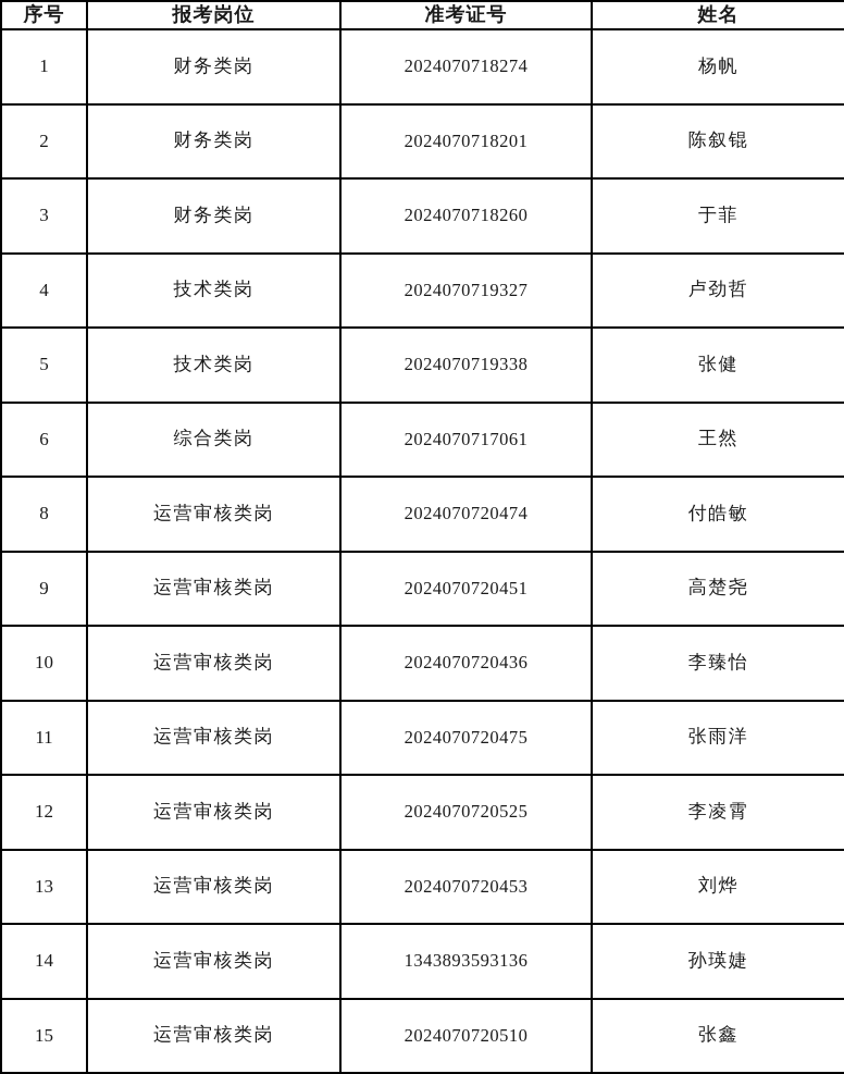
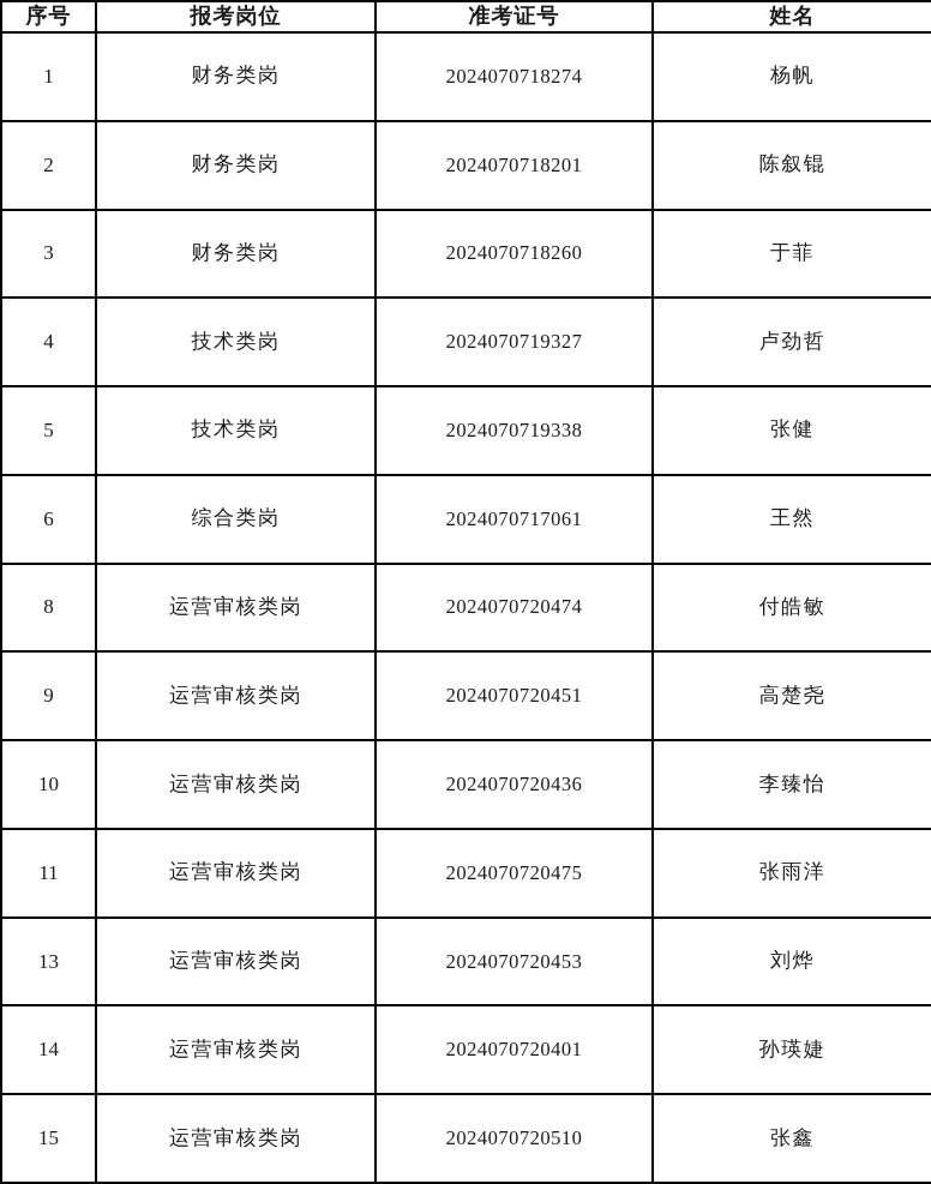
  序号	报考岗位	准考证号	姓名
  1	财务类岗	2024070718274	杨帆
  2	财务类岗	2024070718201	陈叙锟
  3	财务类岗	2024070718260	于菲
  4	技术类岗	2024070719327	卢劲哲
  5	技术类岗	2024070719338	张健
  6	综合类岗	2024070717061	王然
  8	运营审核类岗	2024070720474	付皓敏
  9	运营审核类岗	2024070720451	高楚尧
  10	运营审核类岗	2024070720436	李臻怡
  11	运营审核类岗	2024070720475	张雨洋
- 12	运营审核类岗	2024070720525	李凌霄
  13	运营审核类岗	2024070720453	刘烨
- 14	运营审核类岗	1343893593136	孙瑛婕
+ 14	运营审核类岗	2024070720401	孙瑛婕
  15	运营审核类岗	2024070720510	张鑫
